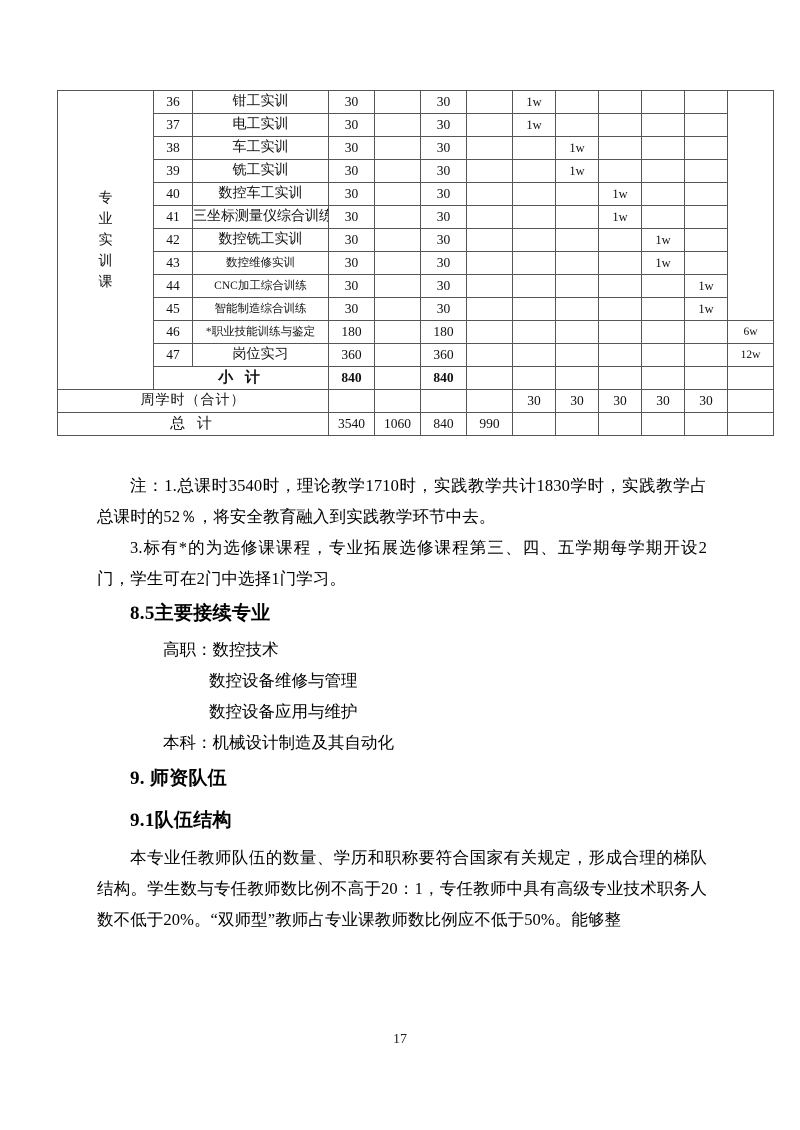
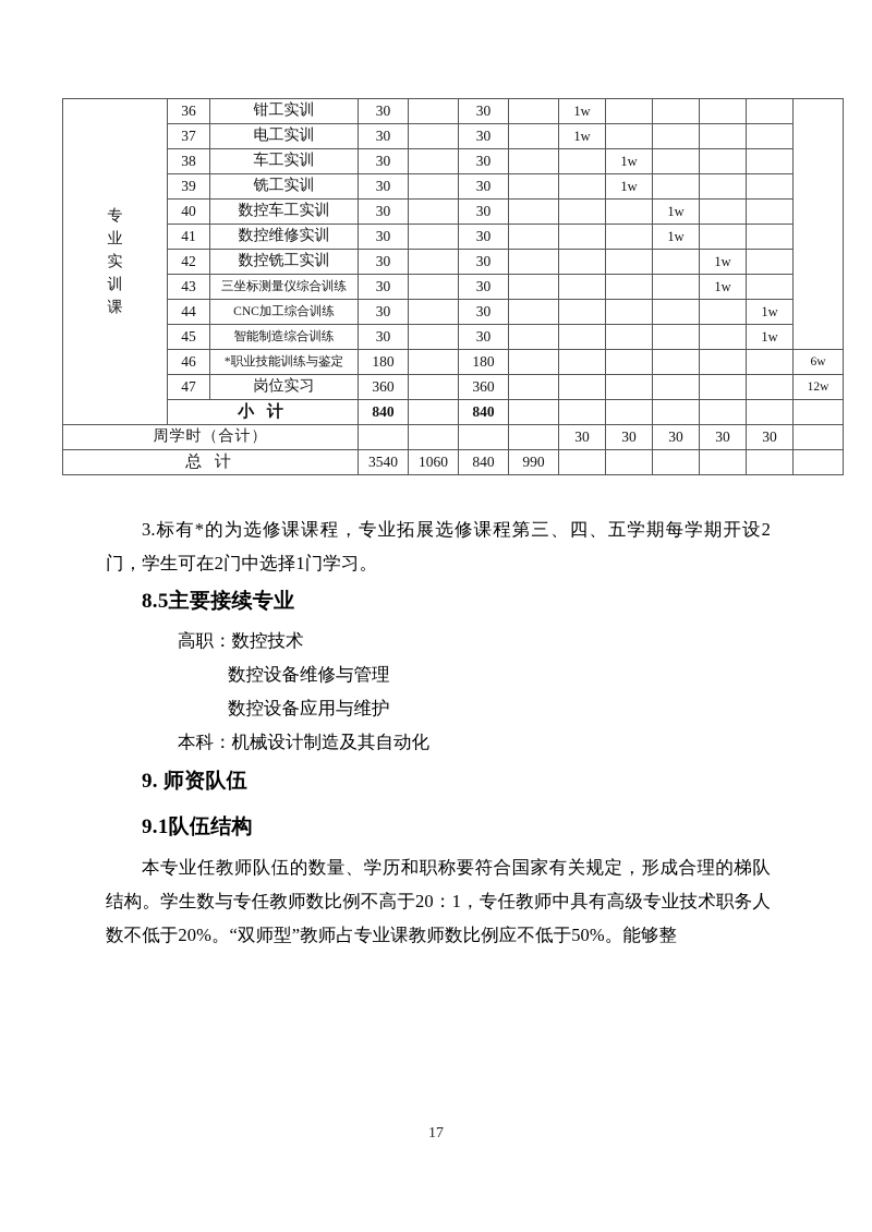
  专 业 实 训 课	36	钳工实训	30		30		1w
  37	电工实训	30		30		1w
  38	车工实训	30		30			1w
  39	铣工实训	30		30			1w
  40	数控车工实训	30		30				1w
- 41	三坐标测量仪综合训练	30		30				1w
+ 41	数控维修实训	30		30				1w
  42	数控铣工实训	30		30					1w
- 43	数控维修实训	30		30					1w
+ 43	三坐标测量仪综合训练	30		30					1w
  44	CNC加工综合训练	30		30						1w
  45	智能制造综合训练	30		30						1w
  46	*职业技能训练与鉴定	180		180							6w
  47	岗位实习	360		360							12w
  小 计	840		840
  周学时（合计）					30	30	30	30	30
  总 计	3540	1060	840	990
- 注：1.总课时3540时，理论教学1710时，实践教学共计1830学时，实践教学占总课时的52％，将安全教育融入到实践教学环节中去。
  3.标有*的为选修课课程，专业拓展选修课程第三、四、五学期每学期开设2门，学生可在2门中选择1门学习。
  8.5主要接续专业
  高职：数控技术
  数控设备维修与管理
  数控设备应用与维护
  本科：机械设计制造及其自动化
  9. 师资队伍
  9.1队伍结构
  本专业任教师队伍的数量、学历和职称要符合国家有关规定，形成合理的梯队结构。学生数与专任教师数比例不高于20：1，专任教师中具有高级专业技术职务人数不低于20%。“双师型”教师占专业课教师数比例应不低于50%。能够整
  17
